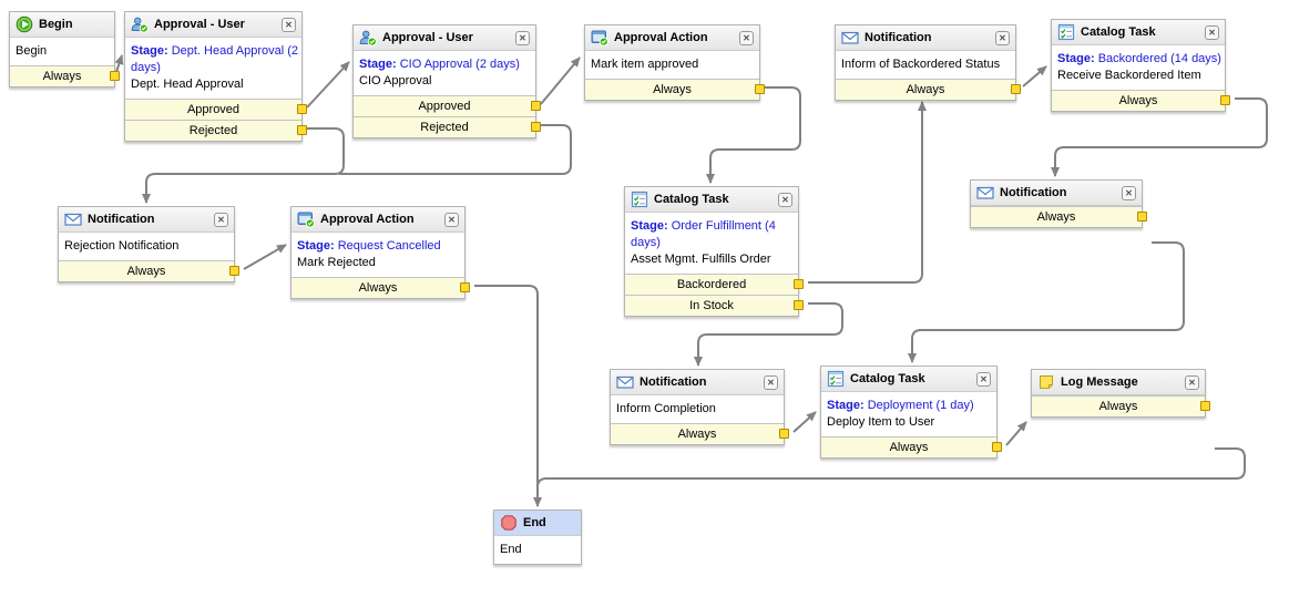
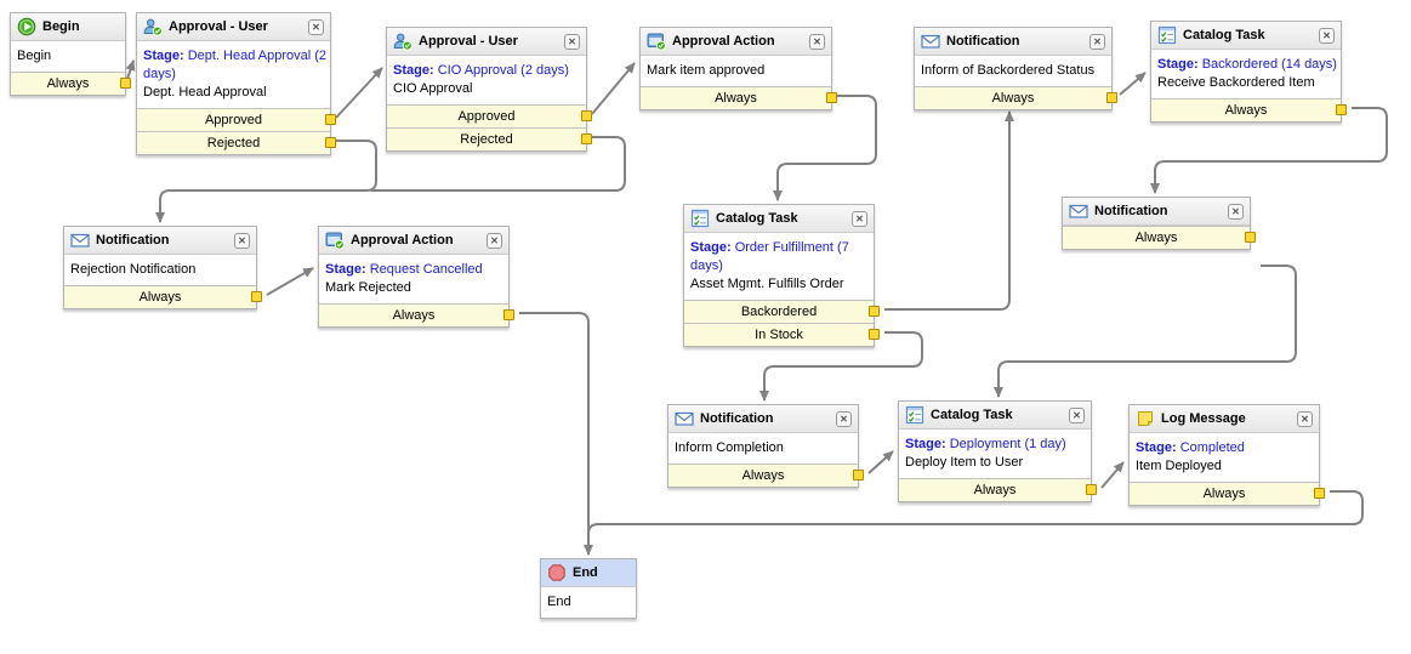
  Begin
  Begin
  Always
  Approval - User
  ✕
  Stage: Dept. Head Approval (2
  days)
  Dept. Head Approval
  Approved
  Rejected
  Approval - User
  ✕
  Stage: CIO Approval (2 days)
  CIO Approval
  Approved
  Rejected
  Approval Action
  ✕
  Mark item approved
  Always
  Notification
  ✕
  Inform of Backordered Status
  Always
  Catalog Task
  ✕
  Stage: Backordered (14 days)
  Receive Backordered Item
  Always
  Notification
  ✕
  Rejection Notification
  Always
  Approval Action
  ✕
  Stage: Request Cancelled
  Mark Rejected
  Always
  Catalog Task
  ✕
- Stage: Order Fulfillment (4
+ Stage: Order Fulfillment (7
  days)
  Asset Mgmt. Fulfills Order
  Backordered
  In Stock
  Notification
  ✕
  Always
  Notification
  ✕
  Inform Completion
  Always
  Catalog Task
  ✕
  Stage: Deployment (1 day)
  Deploy Item to User
  Always
  Log Message
  ✕
+ Stage: Completed
+ Item Deployed
  Always
  End
  End
